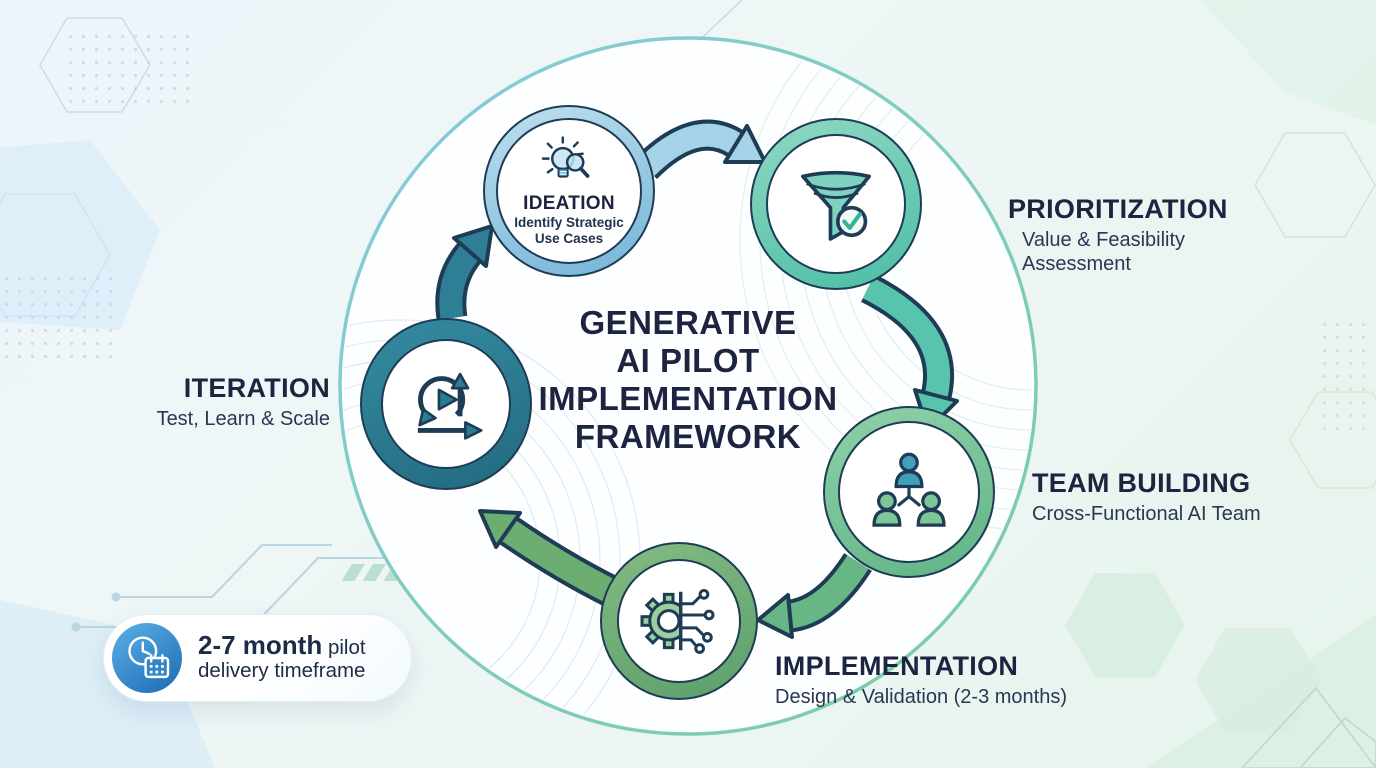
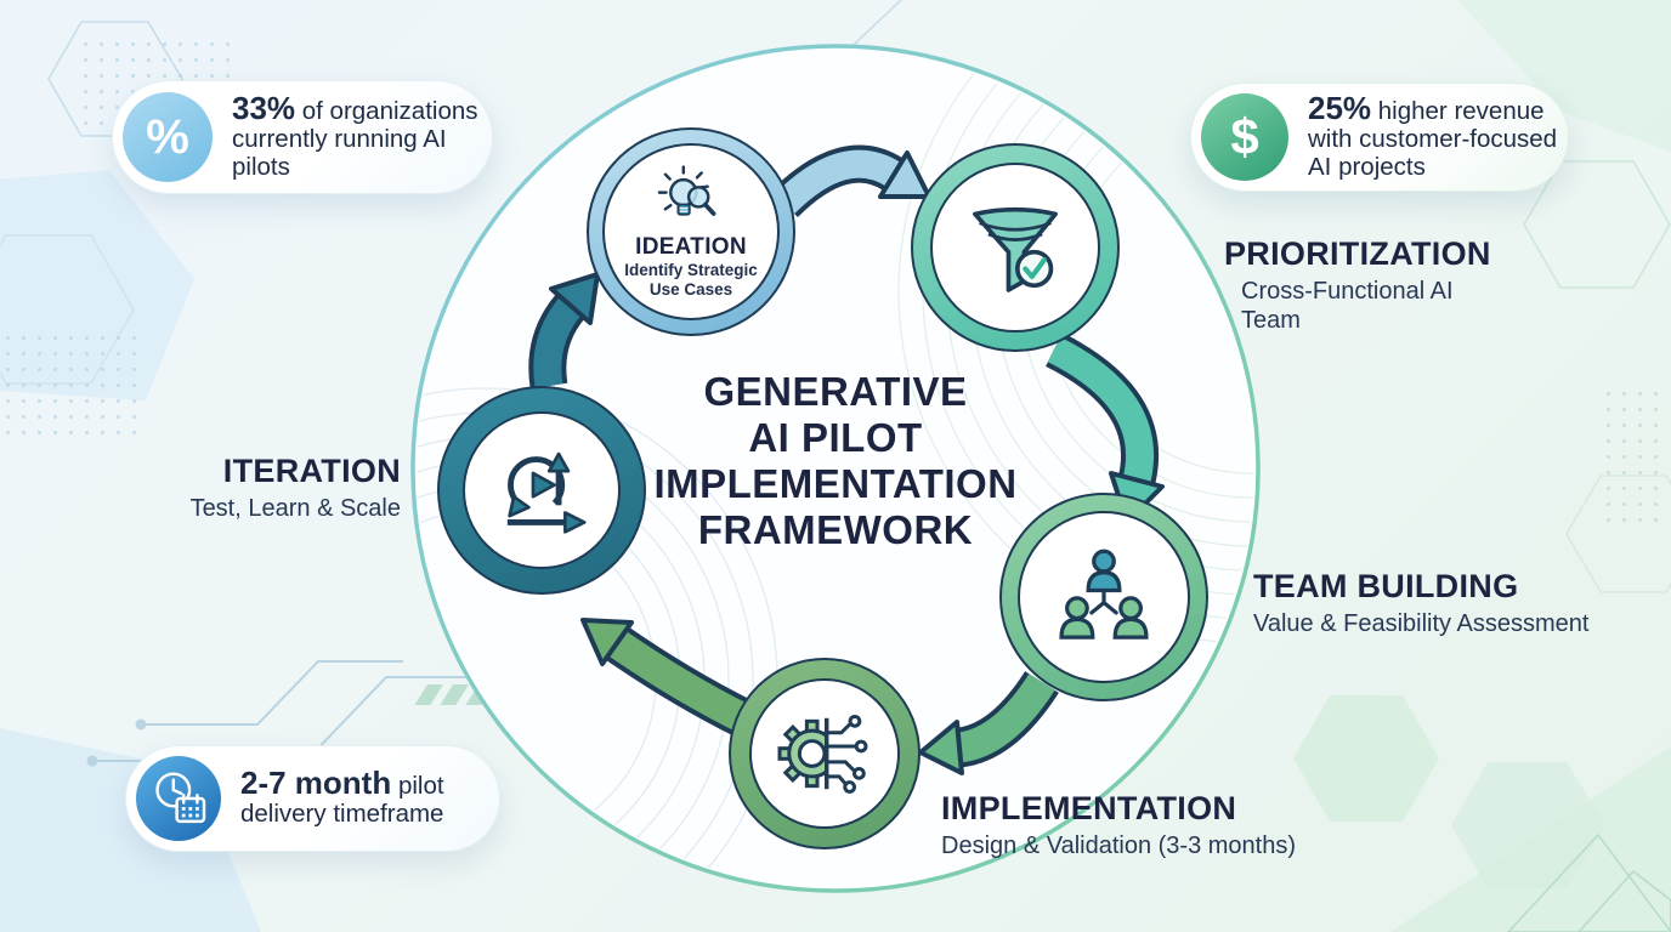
  GENERATIVE
  AI PILOT
  IMPLEMENTATION
  FRAMEWORK
  IDEATION
  Identify Strategic Use Cases
  PRIORITIZATION
- Value & Feasibility Assessment
+ Cross-Functional AI Team
  TEAM BUILDING
- Cross-Functional AI Team
+ Value & Feasibility Assessment
  IMPLEMENTATION
- Design & Validation (2-3 months)
+ Design & Validation (3-3 months)
  ITERATION
  Test, Learn & Scale
+ %
+ 33% of organizations currently running AI pilots
+ $
+ 25% higher revenue with customer-focused AI projects
  2-7 month pilot delivery timeframe
